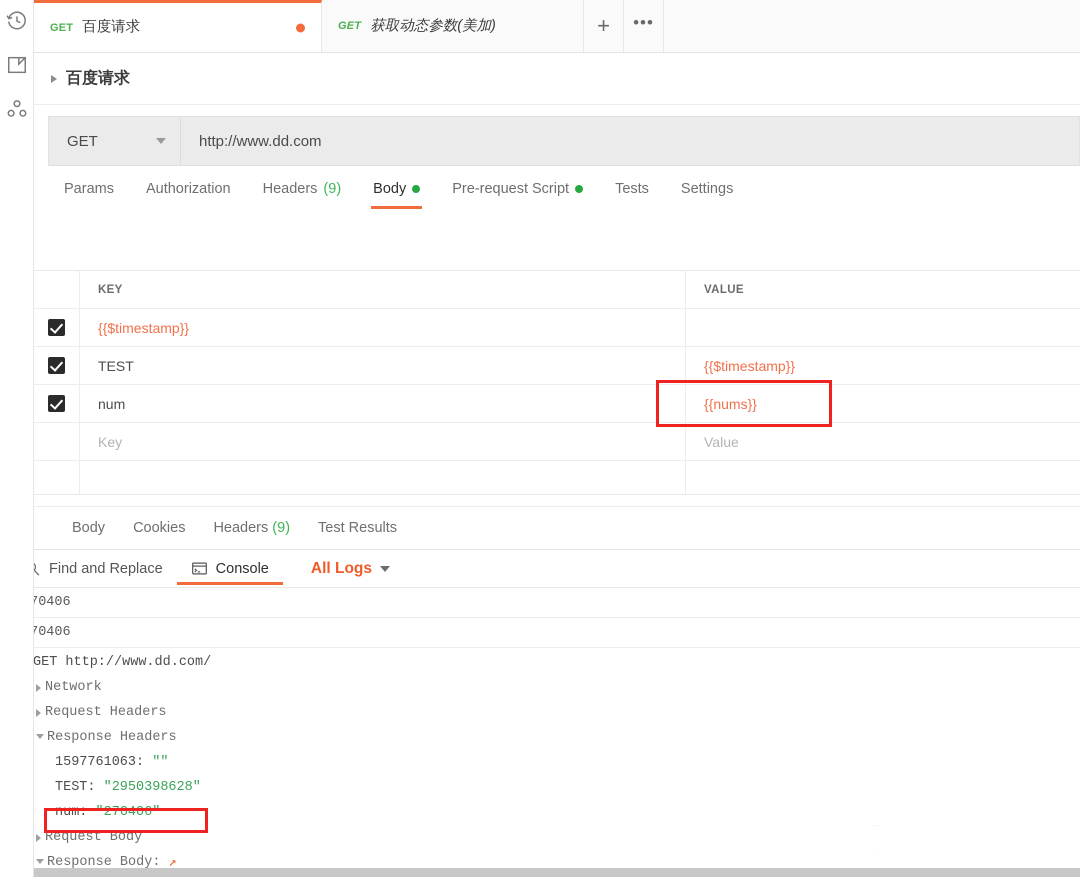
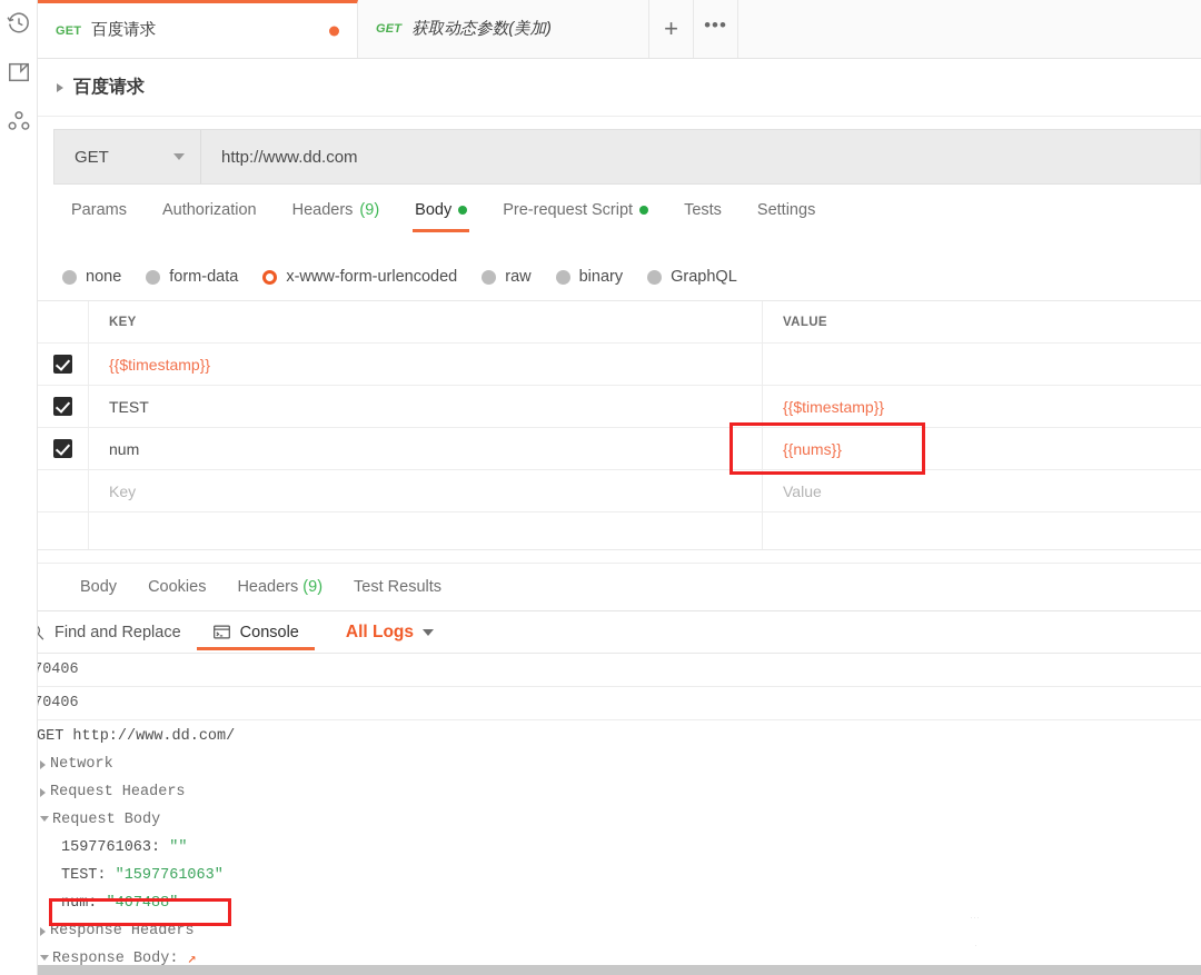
  GET
  百度请求
  GET
  获取动态参数(美加)
  +
  •••
  百度请求
  GET
  http://www.dd.com
  Params
  Authorization
  Headers
  (9)
  Body
  Pre-request Script
  Tests
  Settings
+ none
+ form-data
+ x-www-form-urlencoded
+ raw
+ binary
+ GraphQL
  KEY
  VALUE
  {{$timestamp}}
  TEST
  {{$timestamp}}
  num
  {{nums}}
  Key
  Value
  Body
  Cookies
  Headers (9)
  Test Results
  Find and Replace
  Console
  All Logs
  70406
  70406
  GET http://www.dd.com/
  Network
  Request Headers
- Response Headers
+ Request Body
  1597761063:
  ""
  TEST:
- "2950398628"
+ "1597761063"
  num:
- "270406"
+ "407488"
- Request Body
+ Response Headers
  Response Body:
  ↗
